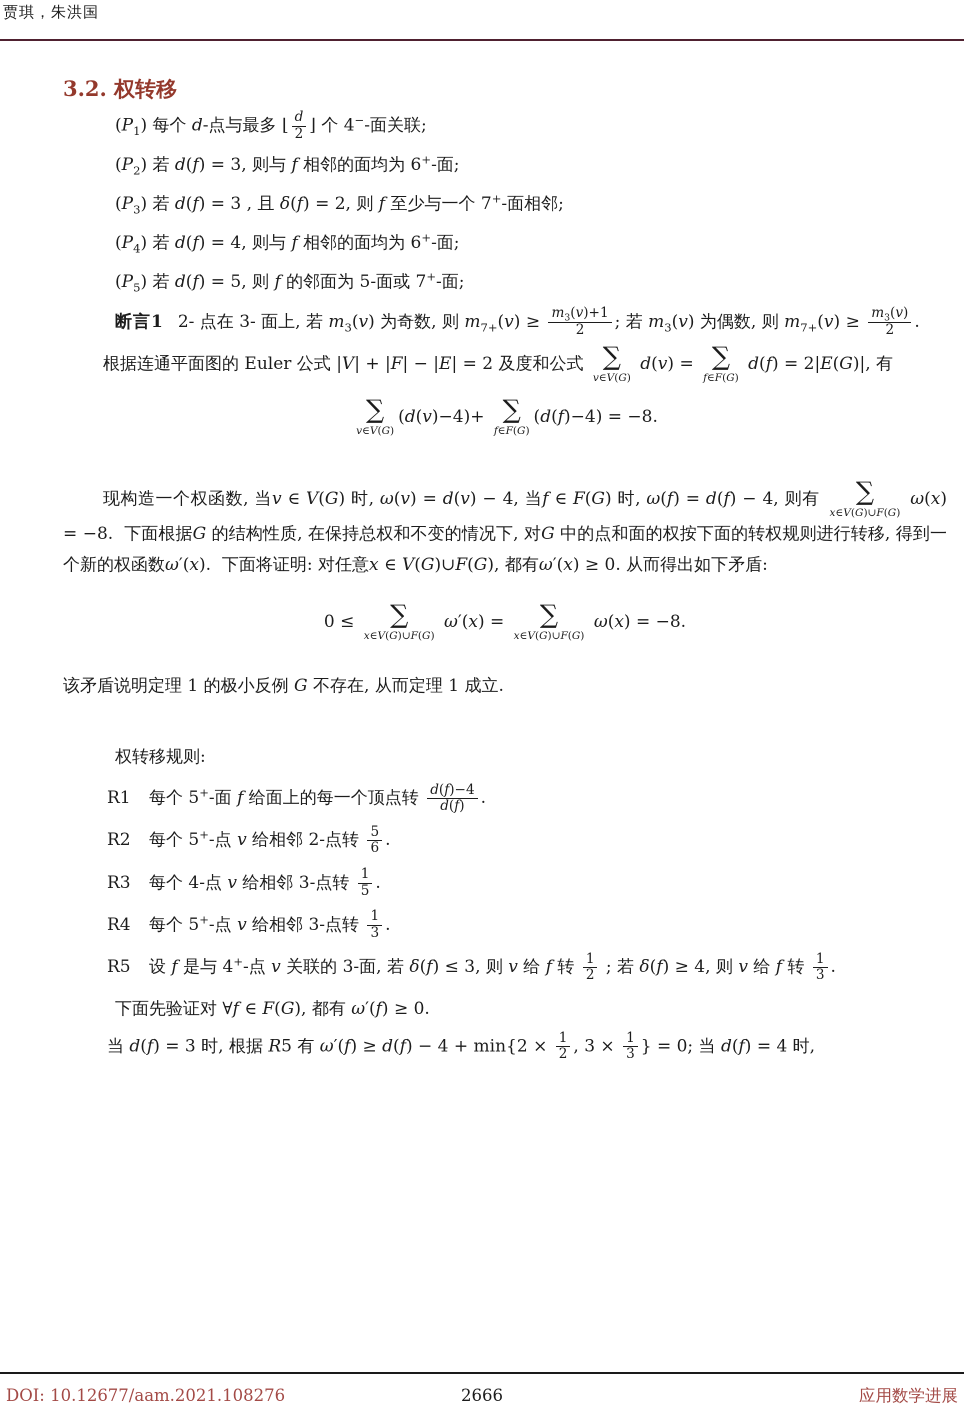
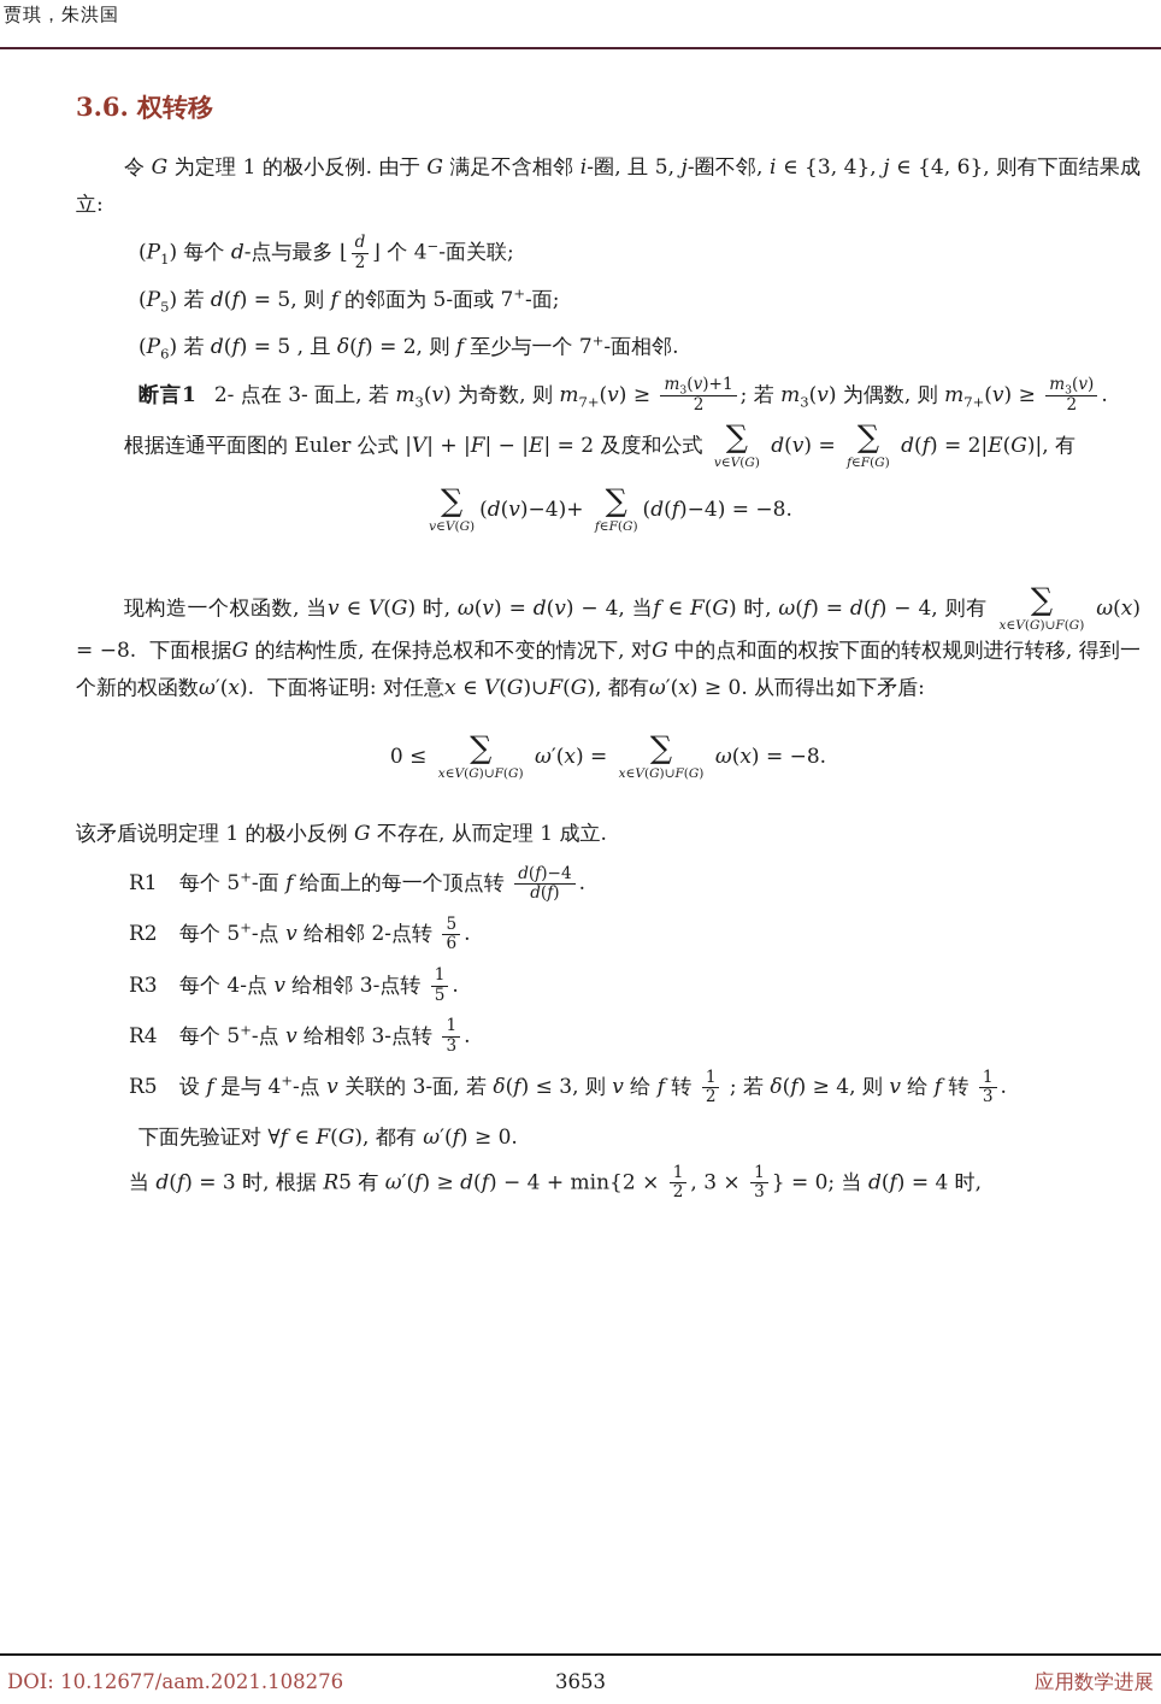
  贾琪，朱洪国
- 3.2. 权转移
+ 3.6. 权转移
+ 令 G 为定理 1 的极小反例. 由于 G 满足不含相邻 i-圈, 且 5, j-圈不邻, i ∈ {3, 4}, j ∈ {4, 6}, 则有下面结果成立:
  (P1) 每个 d-点与最多 ⌊
  d
  2
  ⌋ 个 4−-面关联;
- (P2) 若 d(f) = 3, 则与 f 相邻的面均为 6+-面;
- (P3) 若 d(f) = 3 , 且 δ(f) = 2, 则 f 至少与一个 7+-面相邻;
- (P4) 若 d(f) = 4, 则与 f 相邻的面均为 6+-面;
  (P5) 若 d(f) = 5, 则 f 的邻面为 5-面或 7+-面;
+ (P6) 若 d(f) = 5 , 且 δ(f) = 2, 则 f 至少与一个 7+-面相邻.
  断言1 2- 点在 3- 面上, 若 m3(v) 为奇数, 则 m7+(v) ≥
  m3(v)+1
  2
  ; 若 m3(v) 为偶数, 则 m7+(v) ≥
  m3(v)
  2
  .
  根据连通平面图的 Euler 公式 |V| + |F| − |E| = 2 及度和公式
  ∑
  v∈V(G)
  d(v) =
  ∑
  f∈F(G)
  d(f) = 2|E(G)|, 有
  ∑
  v∈V(G)
  (d(v)−4)+
  ∑
  f∈F(G)
  (d(f)−4) = −8.
  现构造一个权函数, 当v ∈ V(G) 时, ω(v) = d(v) − 4, 当f ∈ F(G) 时, ω(f) = d(f) − 4, 则有
  ∑
  x∈V(G)∪F(G)
  ω(x) = −8. 下面根据G 的结构性质, 在保持总权和不变的情况下, 对G 中的点和面的权按下面的转权规则进行转移, 得到一个新的权函数ω′(x). 下面将证明: 对任意x ∈ V(G)∪F(G), 都有ω′(x) ≥ 0. 从而得出如下矛盾:
  0 ≤
  ∑
  x∈V(G)∪F(G)
  ω′(x) =
  ∑
  x∈V(G)∪F(G)
  ω(x) = −8.
  该矛盾说明定理 1 的极小反例 G 不存在, 从而定理 1 成立.
- 权转移规则:
  R1 每个 5+-面 f 给面上的每一个顶点转
  d(f)−4
  d(f)
  .
  R2 每个 5+-点 v 给相邻 2-点转
  5
  6
  .
  R3 每个 4-点 v 给相邻 3-点转
  1
  5
  .
  R4 每个 5+-点 v 给相邻 3-点转
  1
  3
  .
  R5 设 f 是与 4+-点 v 关联的 3-面, 若 δ(f) ≤ 3, 则 v 给 f 转
  1
  2
  ; 若 δ(f) ≥ 4, 则 v 给 f 转
  1
  3
  .
  下面先验证对 ∀f ∈ F(G), 都有 ω′(f) ≥ 0.
  当 d(f) = 3 时, 根据 R5 有 ω′(f) ≥ d(f) − 4 + min{2 ×
  1
  2
  , 3 ×
  1
  3
  } = 0; 当 d(f) = 4 时,
- 2666
+ 3653
  DOI: 10.12677/aam.2021.108276
  应用数学进展
